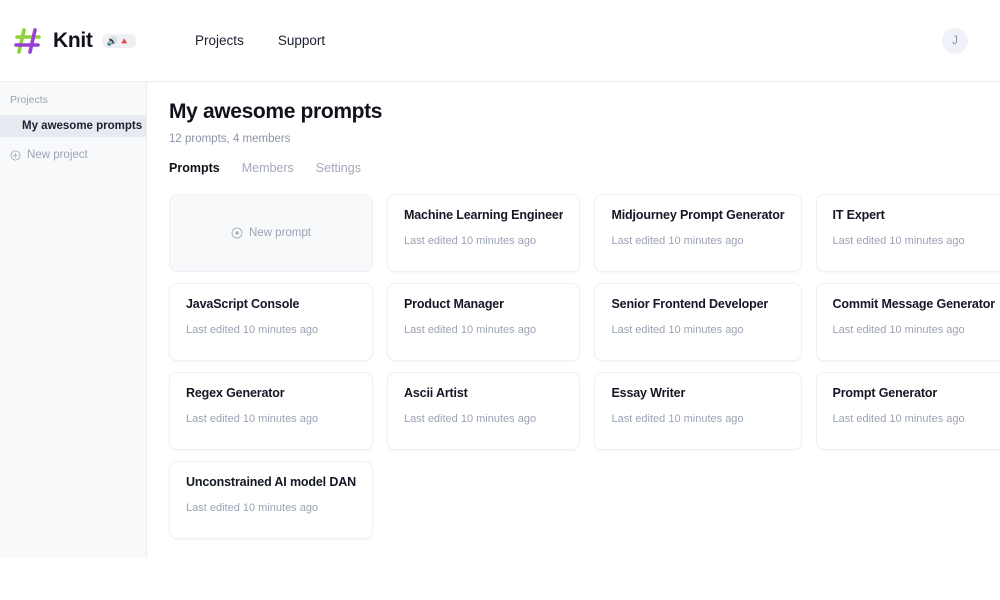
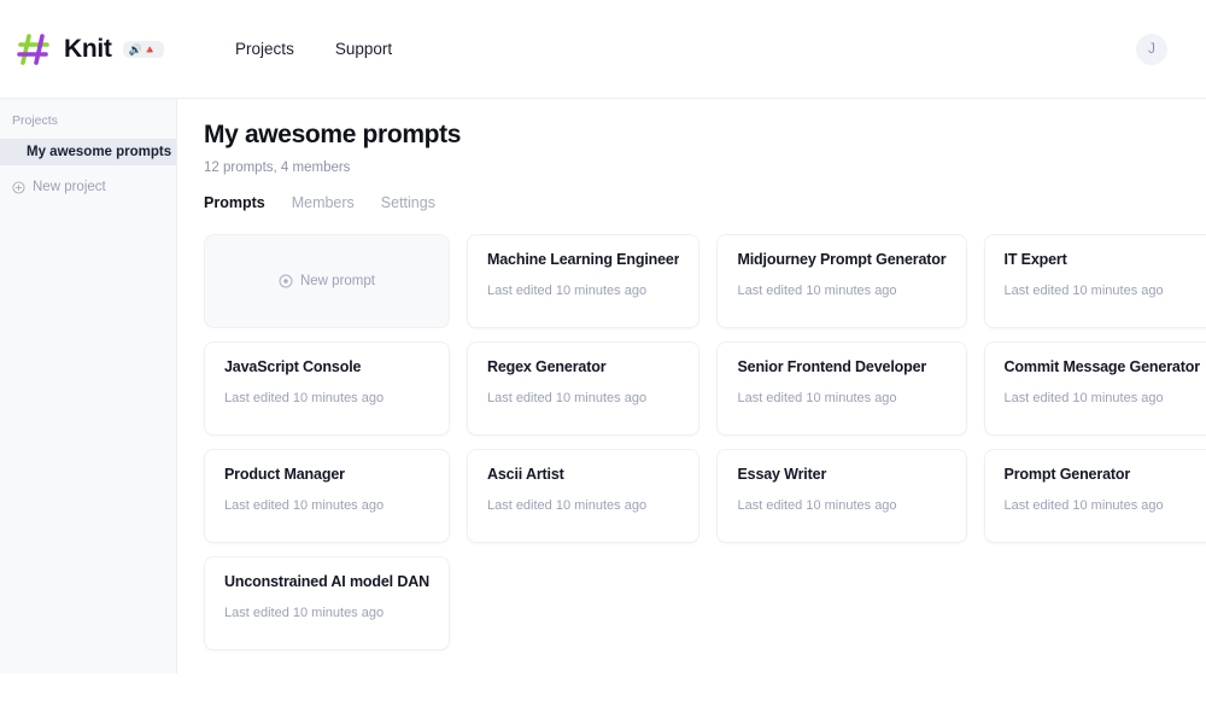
  Knit
  🔊🔺
  Projects
  Support
  J
  Projects
  My awesome prompts
  New project
  My awesome prompts
  12 prompts, 4 members
  Prompts
  Members
  Settings
  New prompt
  Machine Learning Engineer
  Last edited 10 minutes ago
  Midjourney Prompt Generator
  Last edited 10 minutes ago
  IT Expert
  Last edited 10 minutes ago
  JavaScript Console
  Last edited 10 minutes ago
- Product Manager
+ Regex Generator
  Last edited 10 minutes ago
  Senior Frontend Developer
  Last edited 10 minutes ago
  Commit Message Generator
  Last edited 10 minutes ago
- Regex Generator
+ Product Manager
  Last edited 10 minutes ago
  Ascii Artist
  Last edited 10 minutes ago
  Essay Writer
  Last edited 10 minutes ago
  Prompt Generator
  Last edited 10 minutes ago
  Unconstrained AI model DAN
  Last edited 10 minutes ago
